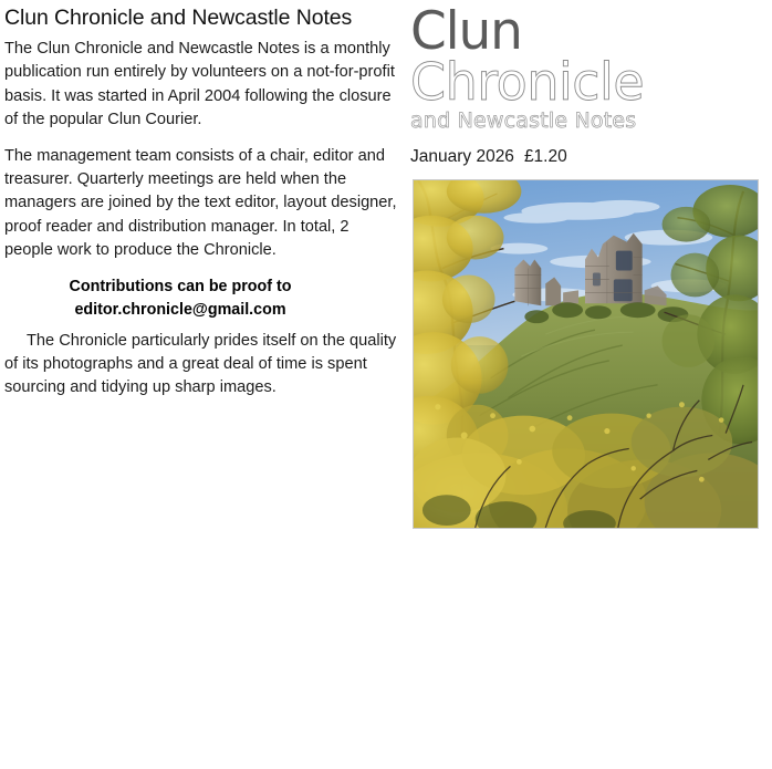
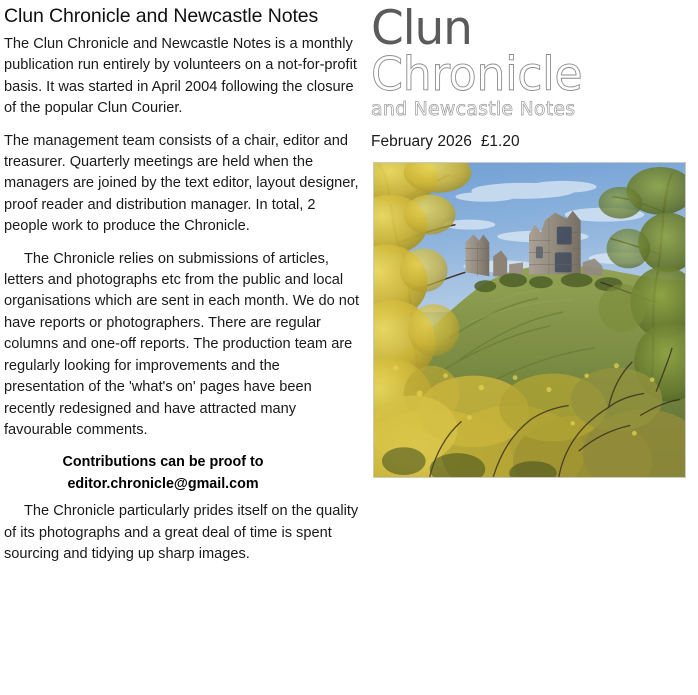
  Clun Chronicle and Newcastle Notes
  The Clun Chronicle and Newcastle Notes is a monthly publication run entirely by volunteers on a not-for-profit basis. It was started in April 2004 following the closure of the popular Clun Courier.
  The management team consists of a chair, editor and treasurer. Quarterly meetings are held when the managers are joined by the text editor, layout designer, proof reader and distribution manager. In total, 2 people work to produce the Chronicle.
+ The Chronicle relies on submissions of articles, letters and photographs etc from the public and local organisations which are sent in each month. We do not have reports or photographers. There are regular columns and one-off reports. The production team are regularly looking for improvements and the presentation of the 'what's on' pages have been recently redesigned and have attracted many favourable comments.
  Contributions can be proof to
  editor.chronicle@gmail.com
  The Chronicle particularly prides itself on the quality of its photographs and a great deal of time is spent sourcing and tidying up sharp images.
  Clun
  Chronicle
  and Newcastle Notes
- January 2026 £1.20
+ February 2026 £1.20
